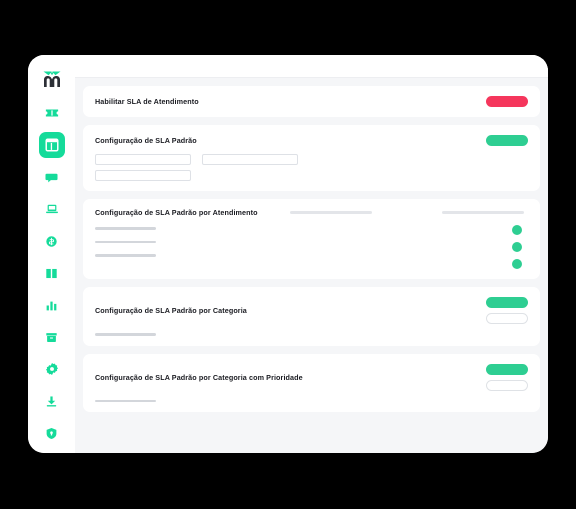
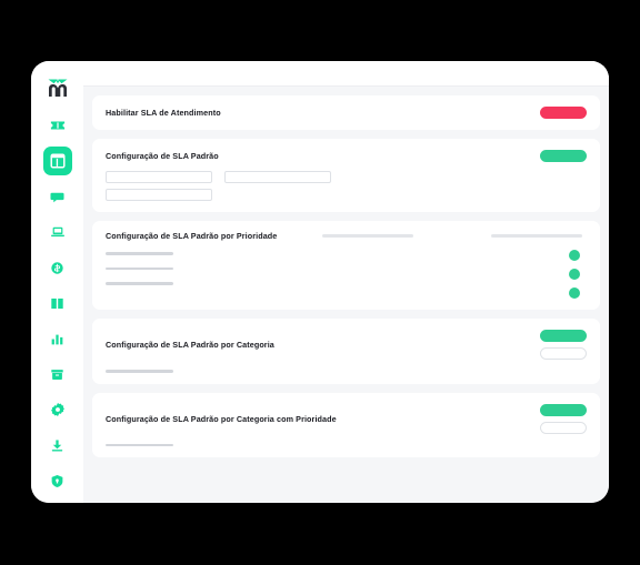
  Habilitar SLA de Atendimento
  Configuração de SLA Padrão
- Configuração de SLA Padrão por Atendimento
+ Configuração de SLA Padrão por Prioridade
  Configuração de SLA Padrão por Categoria
  Configuração de SLA Padrão por Categoria com Prioridade
